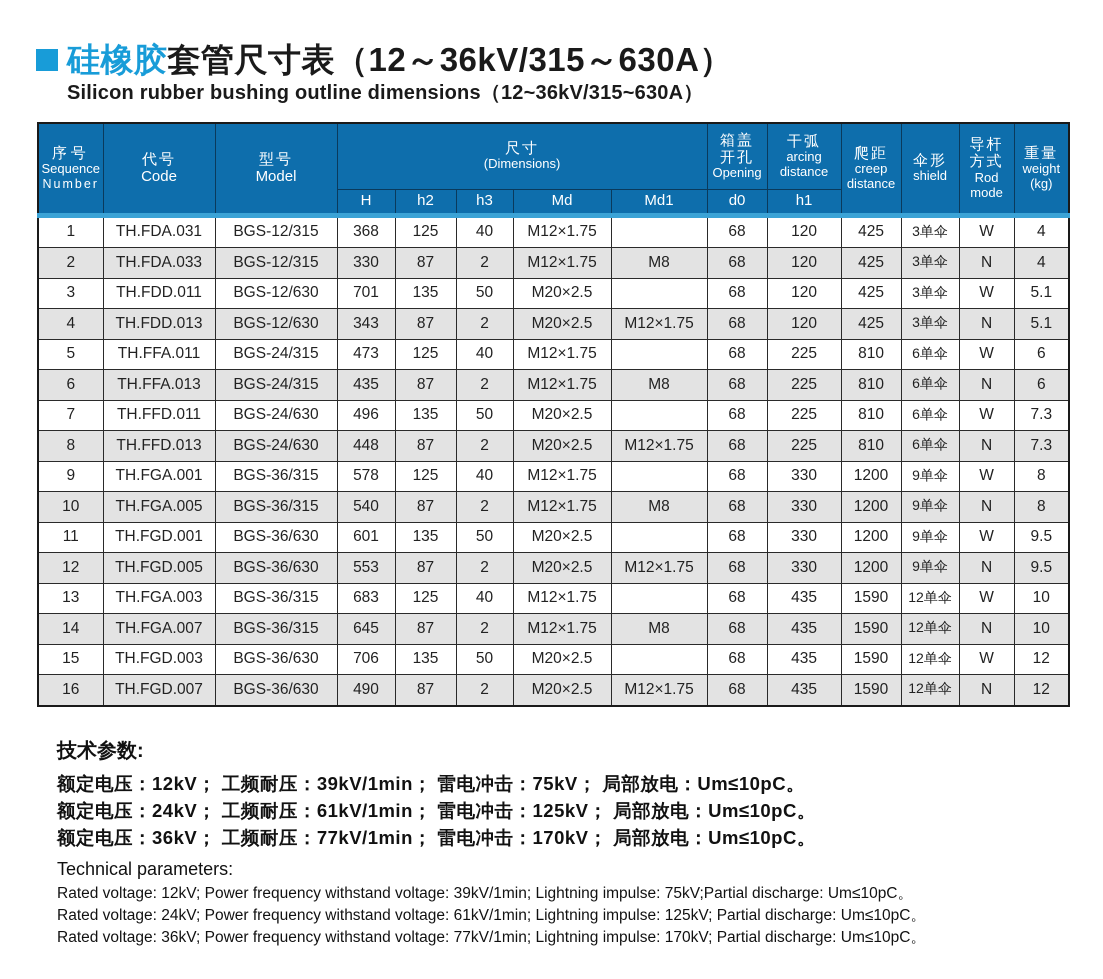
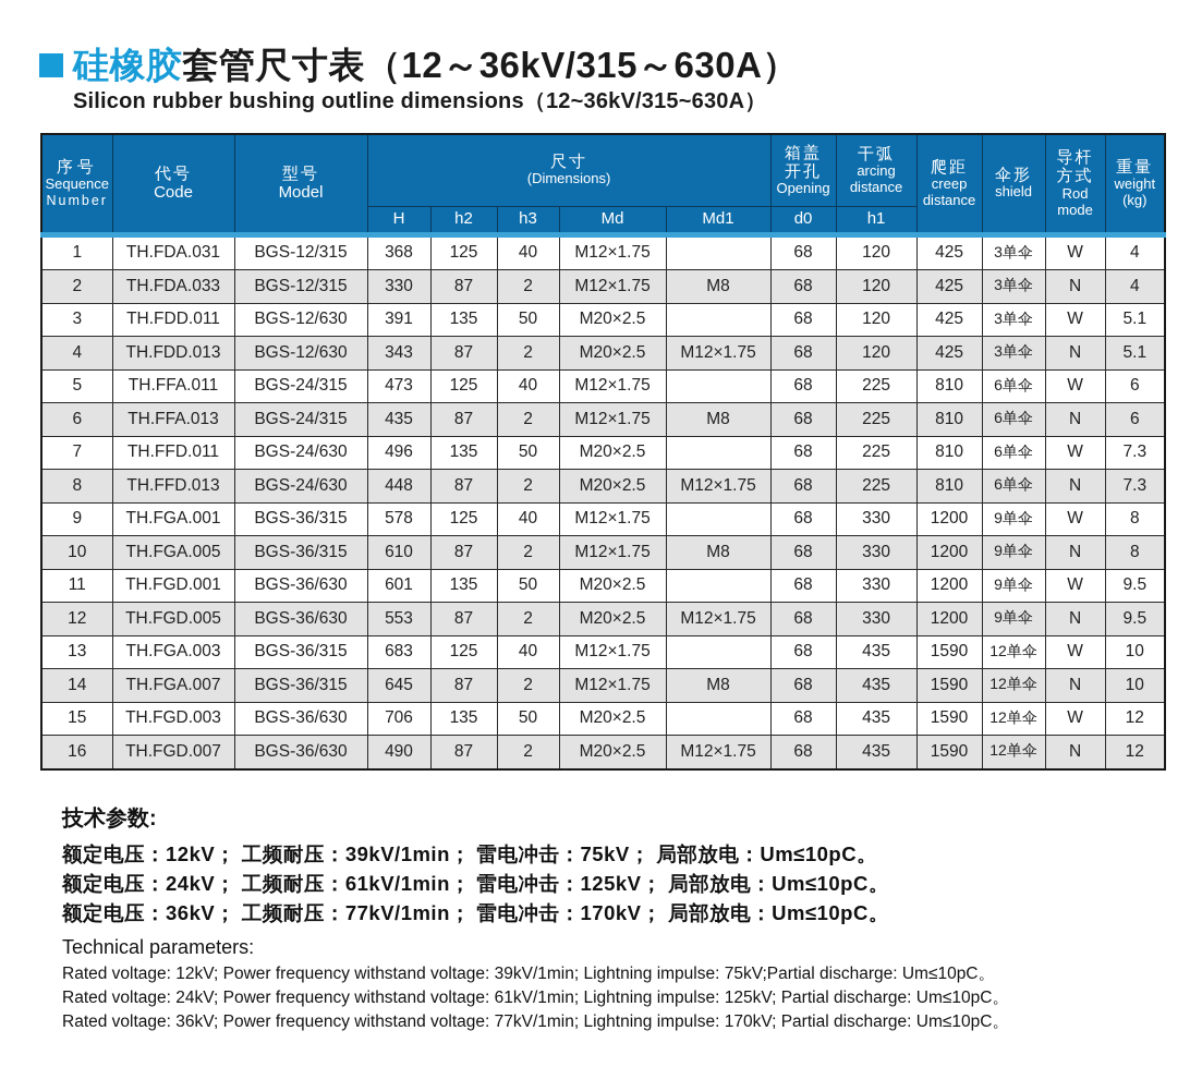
  硅橡胶
  套管尺寸表（12～36kV/315～630A）
  Silicon rubber bushing outline dimensions（12~36kV/315~630A）
  序号 Sequence Number	代号 Code	型号 Model	尺寸 (Dimensions)	箱盖 开孔 Opening	干弧 arcing distance	爬距 creep distance	伞形 shield	导杆 方式 Rod mode	重量 weight (kg)
  H	h2	h3	Md	Md1	d0	h1
  1	TH.FDA.031	BGS-12/315	368	125	40	M12×1.75		68	120	425	3单伞	W	4
  2	TH.FDA.033	BGS-12/315	330	87	2	M12×1.75	M8	68	120	425	3单伞	N	4
- 3	TH.FDD.011	BGS-12/630	701	135	50	M20×2.5		68	120	425	3单伞	W	5.1
+ 3	TH.FDD.011	BGS-12/630	391	135	50	M20×2.5		68	120	425	3单伞	W	5.1
  4	TH.FDD.013	BGS-12/630	343	87	2	M20×2.5	M12×1.75	68	120	425	3单伞	N	5.1
  5	TH.FFA.011	BGS-24/315	473	125	40	M12×1.75		68	225	810	6单伞	W	6
  6	TH.FFA.013	BGS-24/315	435	87	2	M12×1.75	M8	68	225	810	6单伞	N	6
  7	TH.FFD.011	BGS-24/630	496	135	50	M20×2.5		68	225	810	6单伞	W	7.3
  8	TH.FFD.013	BGS-24/630	448	87	2	M20×2.5	M12×1.75	68	225	810	6单伞	N	7.3
  9	TH.FGA.001	BGS-36/315	578	125	40	M12×1.75		68	330	1200	9单伞	W	8
- 10	TH.FGA.005	BGS-36/315	540	87	2	M12×1.75	M8	68	330	1200	9单伞	N	8
+ 10	TH.FGA.005	BGS-36/315	610	87	2	M12×1.75	M8	68	330	1200	9单伞	N	8
  11	TH.FGD.001	BGS-36/630	601	135	50	M20×2.5		68	330	1200	9单伞	W	9.5
  12	TH.FGD.005	BGS-36/630	553	87	2	M20×2.5	M12×1.75	68	330	1200	9单伞	N	9.5
  13	TH.FGA.003	BGS-36/315	683	125	40	M12×1.75		68	435	1590	12单伞	W	10
  14	TH.FGA.007	BGS-36/315	645	87	2	M12×1.75	M8	68	435	1590	12单伞	N	10
  15	TH.FGD.003	BGS-36/630	706	135	50	M20×2.5		68	435	1590	12单伞	W	12
  16	TH.FGD.007	BGS-36/630	490	87	2	M20×2.5	M12×1.75	68	435	1590	12单伞	N	12
  技术参数:
  额定电压：12kV； 工频耐压：39kV/1min； 雷电冲击：75kV； 局部放电：Um≤10pC。
  额定电压：24kV； 工频耐压：61kV/1min； 雷电冲击：125kV； 局部放电：Um≤10pC。
  额定电压：36kV； 工频耐压：77kV/1min； 雷电冲击：170kV； 局部放电：Um≤10pC。
  Technical parameters:
  Rated voltage: 12kV; Power frequency withstand voltage: 39kV/1min; Lightning impulse: 75kV;Partial discharge: Um≤10pC。
  Rated voltage: 24kV; Power frequency withstand voltage: 61kV/1min; Lightning impulse: 125kV; Partial discharge: Um≤10pC。
  Rated voltage: 36kV; Power frequency withstand voltage: 77kV/1min; Lightning impulse: 170kV; Partial discharge: Um≤10pC。
